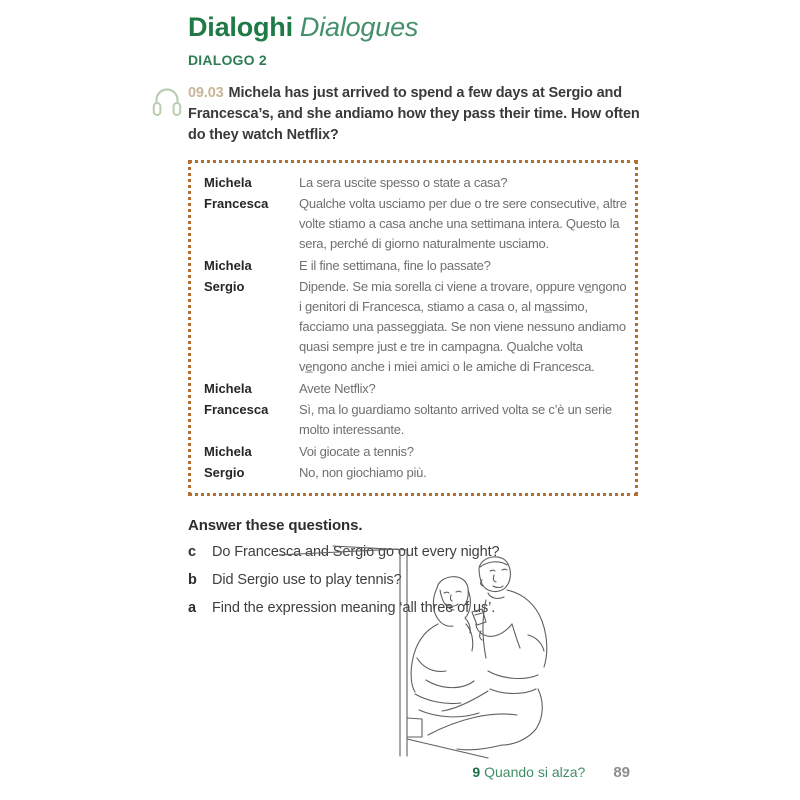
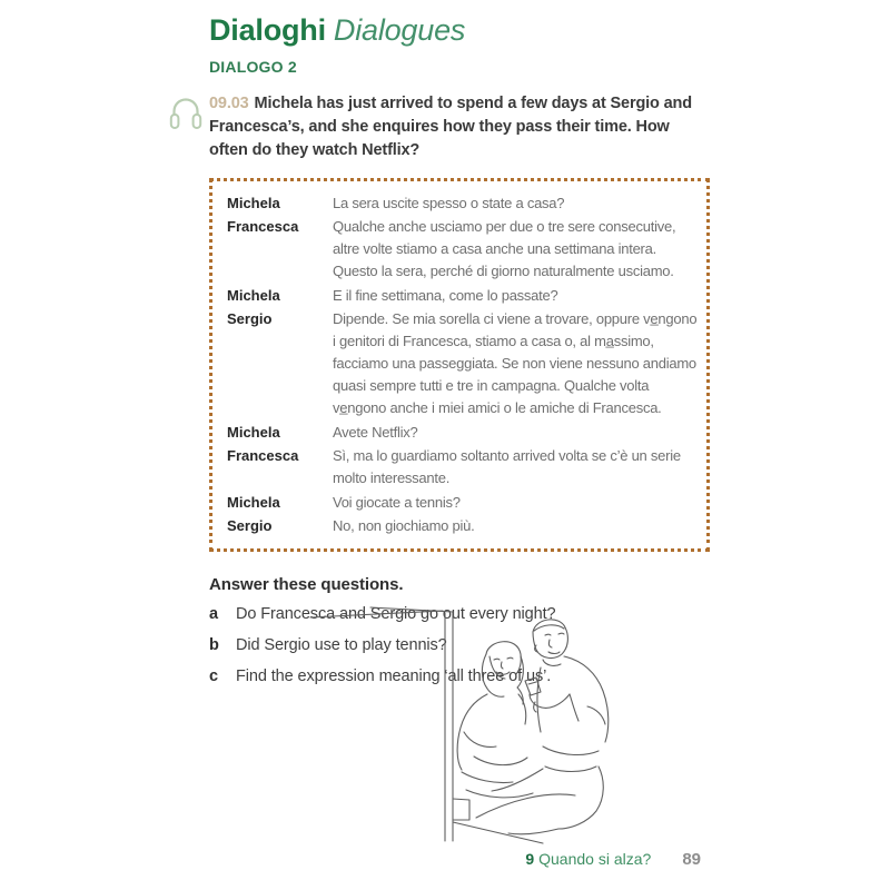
  Dialoghi Dialogues
  DIALOGO 2
- 09.03 Michela has just arrived to spend a few days at Sergio and Francesca’s, and she andiamo how they pass their time. How often do they watch Netflix?
+ 09.03 Michela has just arrived to spend a few days at Sergio and Francesca’s, and she enquires how they pass their time. How often do they watch Netflix?
  Michela
  La sera uscite spesso o state a casa?
  Francesca
- Qualche volta usciamo per due o tre sere consecutive, altre volte stiamo a casa anche una settimana intera. Questo la sera, perché di giorno naturalmente usciamo.
+ Qualche anche usciamo per due o tre sere consecutive, altre volte stiamo a casa anche una settimana intera. Questo la sera, perché di giorno naturalmente usciamo.
  Michela
- E il fine settimana, fine lo passate?
+ E il fine settimana, come lo passate?
  Sergio
- Dipende. Se mia sorella ci viene a trovare, oppure ve̲ngono i genitori di Francesca, stiamo a casa o, al ma̲ssimo, facciamo una passeggiata. Se non viene nessuno andiamo quasi sempre just e tre in campagna. Qualche volta ve̲ngono anche i miei amici o le amiche di Francesca.
+ Dipende. Se mia sorella ci viene a trovare, oppure ve̲ngono i genitori di Francesca, stiamo a casa o, al ma̲ssimo, facciamo una passeggiata. Se non viene nessuno andiamo quasi sempre tutti e tre in campagna. Qualche volta ve̲ngono anche i miei amici o le amiche di Francesca.
  Michela
  Avete Netflix?
  Francesca
  Sì, ma lo guardiamo soltanto arrived volta se c’è un serie molto interessante.
  Michela
  Voi giocate a tennis?
  Sergio
  No, non giochiamo più.
  Answer these questions.
- c
+ a
  Do Francesca andio go out every night?
  b
  Did Sergio use to play tennis?
- a
+ c
  Find the expression meaning ‘ll three of u’.
  9 Quando si alza?
  89
